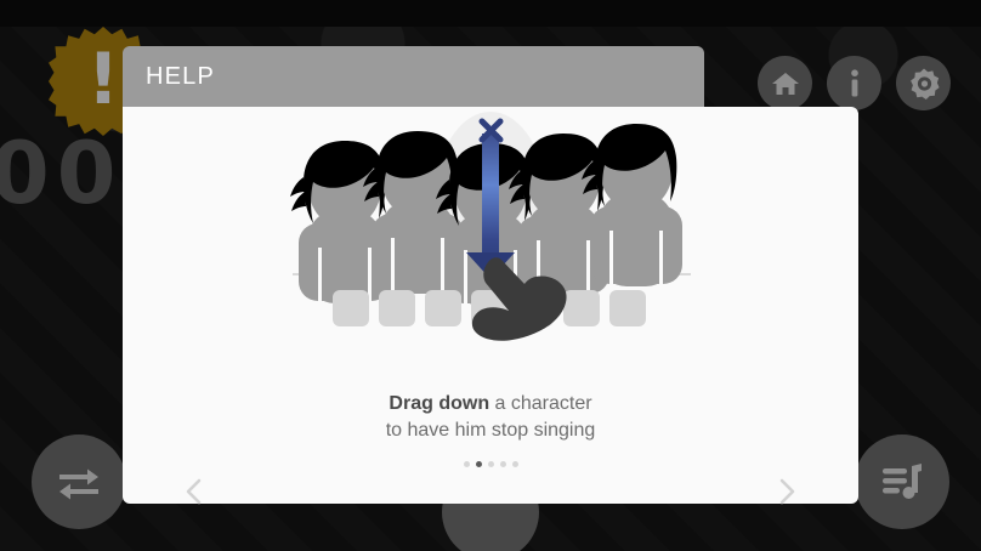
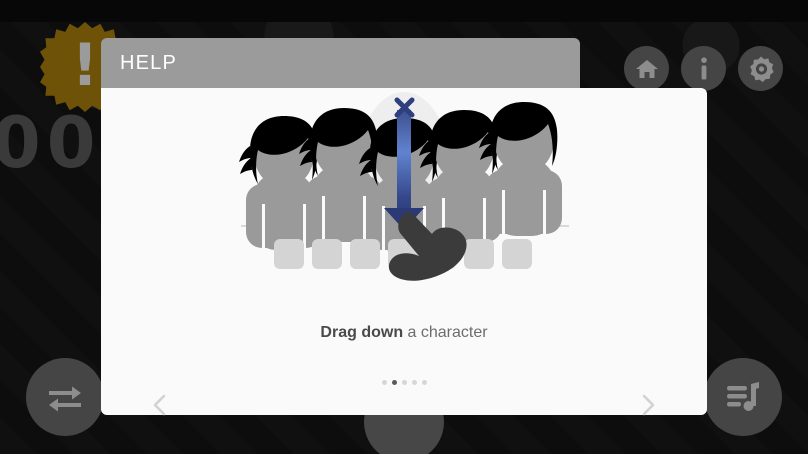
  00
  !
  HELP
  Drag down a character
- to have him stop singing
